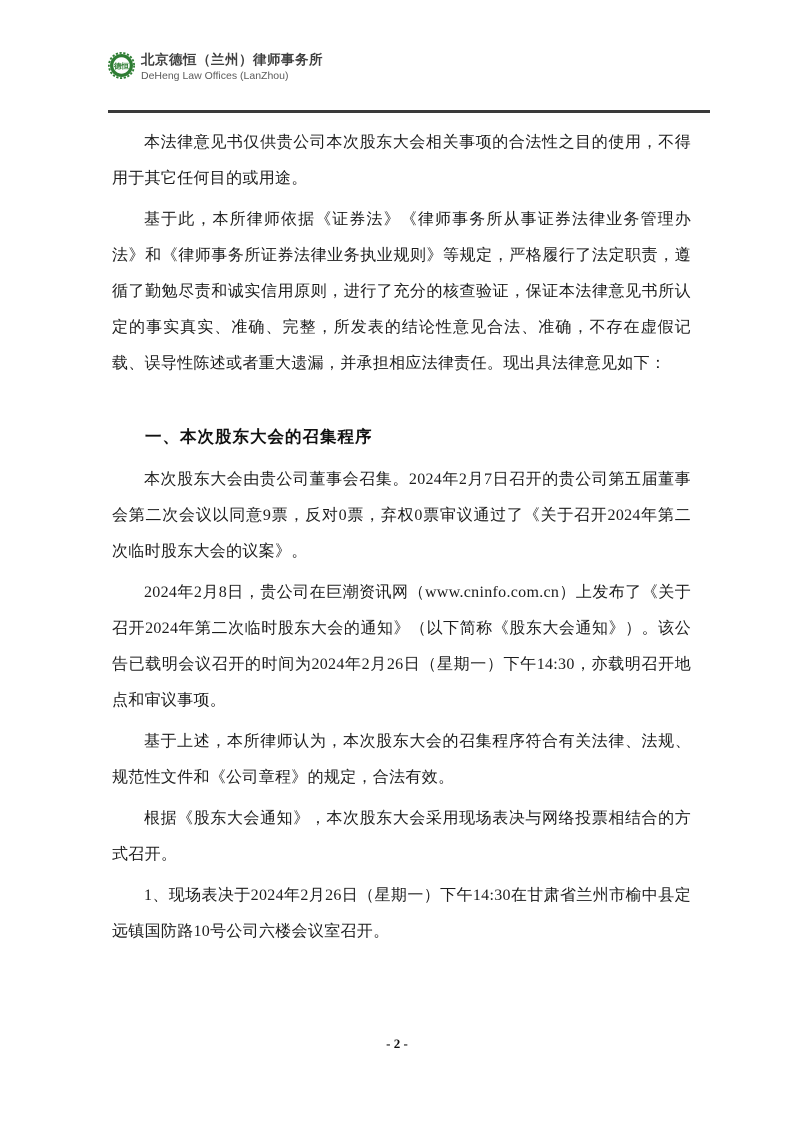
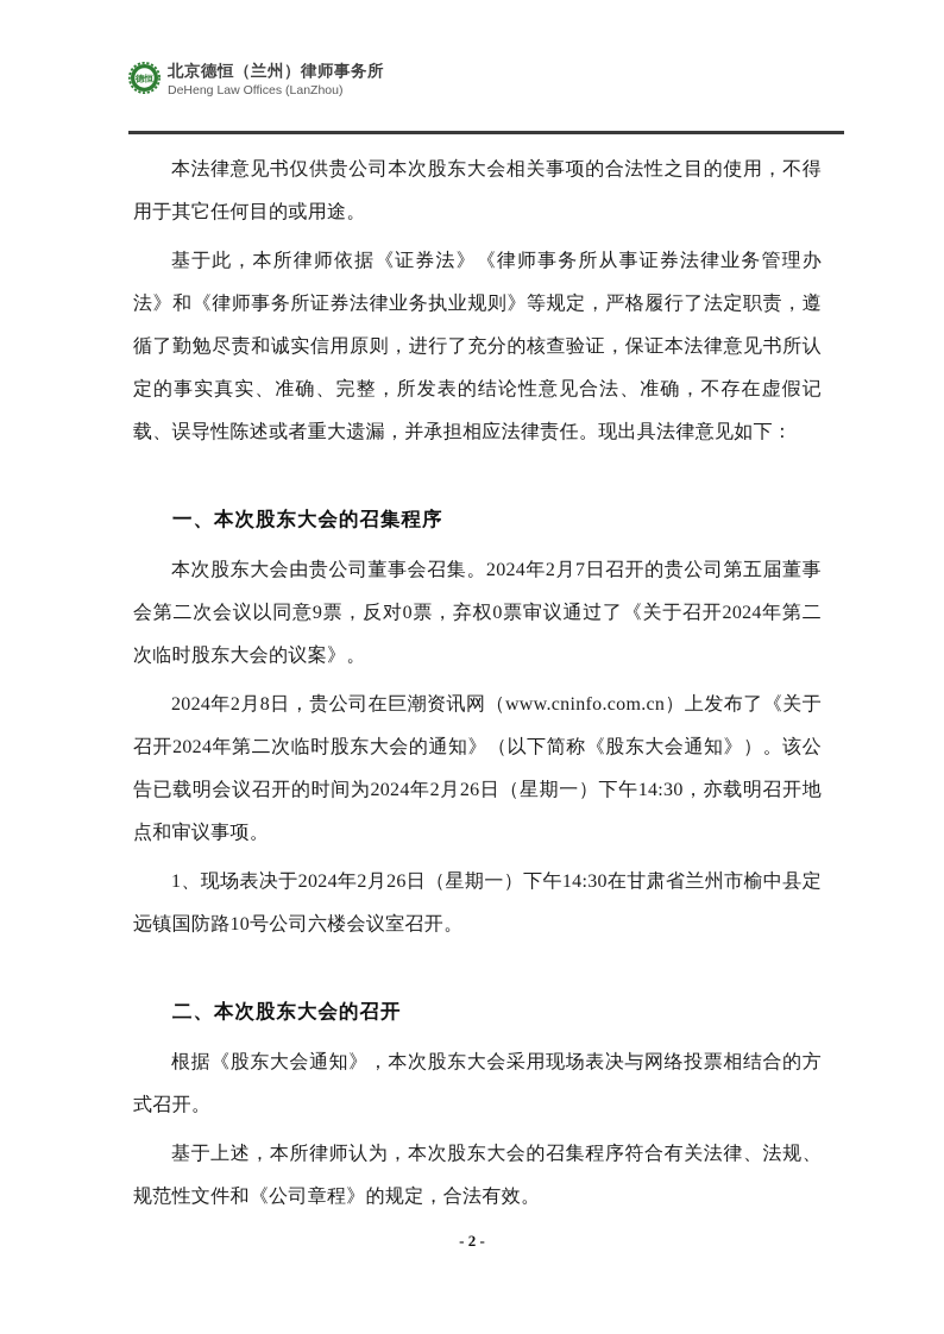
  德恒
  北京德恒（兰州）律师事务所
  DeHeng Law Offices (LanZhou)
  本法律意见书仅供贵公司本次股东大会相关事项的合法性之目的使用，不得用于其它任何目的或用途。
  基于此，本所律师依据《证券法》《律师事务所从事证券法律业务管理办法》和《律师事务所证券法律业务执业规则》等规定，严格履行了法定职责，遵循了勤勉尽责和诚实信用原则，进行了充分的核查验证，保证本法律意见书所认定的事实真实、准确、完整，所发表的结论性意见合法、准确，不存在虚假记载、误导性陈述或者重大遗漏，并承担相应法律责任。现出具法律意见如下：
  一、本次股东大会的召集程序
  本次股东大会由贵公司董事会召集。2024年2月7日召开的贵公司第五届董事会第二次会议以同意9票，反对0票，弃权0票审议通过了《关于召开2024年第二次临时股东大会的议案》。
  2024年2月8日，贵公司在巨潮资讯网（www.cninfo.com.cn）上发布了《关于召开2024年第二次临时股东大会的通知》（以下简称《股东大会通知》）。该公告已载明会议召开的时间为2024年2月26日（星期一）下午14:30，亦载明召开地点和审议事项。
- 基于上述，本所律师认为，本次股东大会的召集程序符合有关法律、法规、规范性文件和《公司章程》的规定，合法有效。
+ 1、现场表决于2024年2月26日（星期一）下午14:30在甘肃省兰州市榆中县定远镇国防路10号公司六楼会议室召开。
+ 二、本次股东大会的召开
  根据《股东大会通知》，本次股东大会采用现场表决与网络投票相结合的方式召开。
- 1、现场表决于2024年2月26日（星期一）下午14:30在甘肃省兰州市榆中县定远镇国防路10号公司六楼会议室召开。
+ 基于上述，本所律师认为，本次股东大会的召集程序符合有关法律、法规、规范性文件和《公司章程》的规定，合法有效。
  - 2 -
